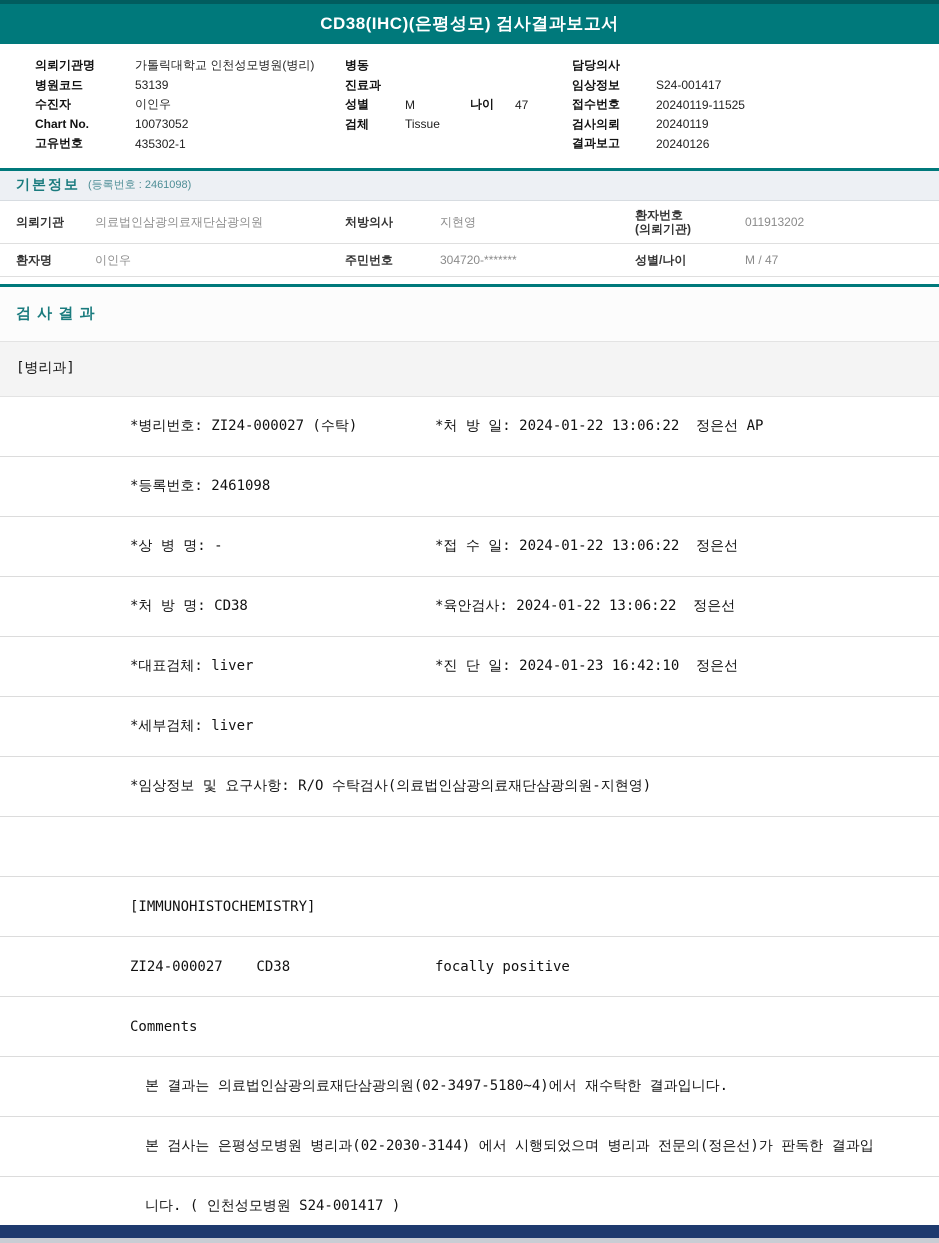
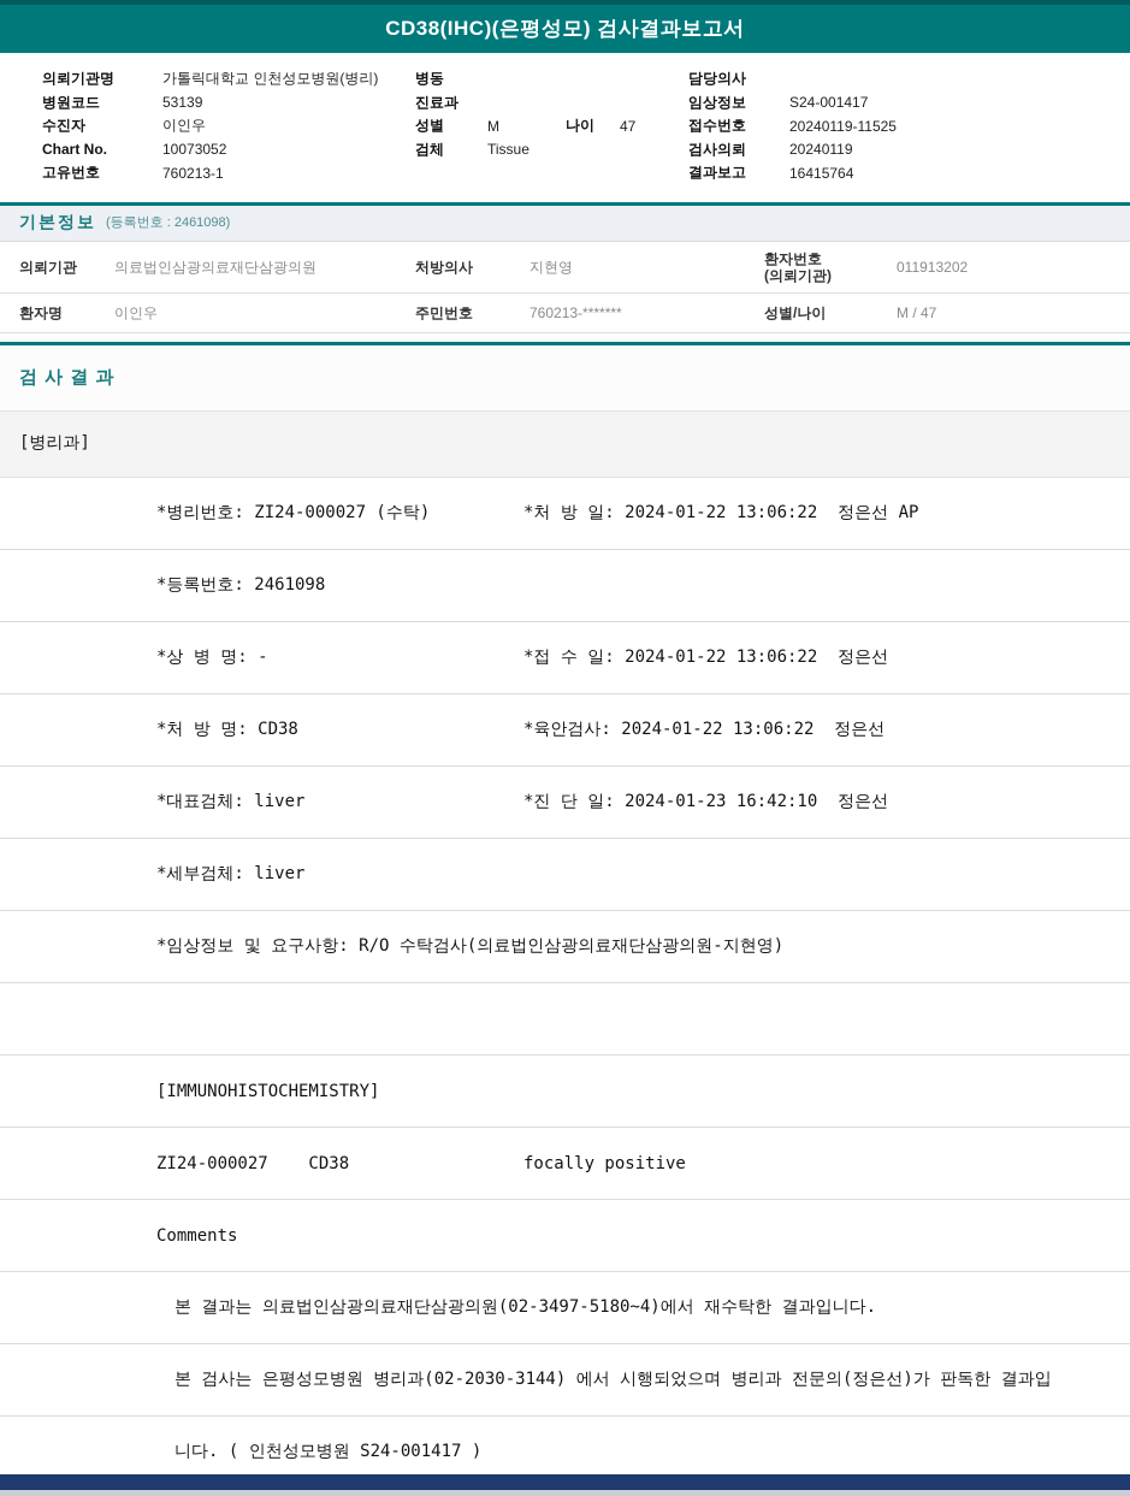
  CD38(IHC)(은평성모) 검사결과보고서
  의뢰기관명
  가톨릭대학교 인천성모병원(병리)
  병원코드
  53139
  수진자
  이인우
  Chart No.
  10073052
  고유번호
- 435302-1
+ 760213-1
  병동
  진료과
  성별
  M
  나이
  47
  검체
  Tissue
  담당의사
  임상정보
  S24-001417
  접수번호
  20240119-11525
  검사의뢰
  20240119
  결과보고
- 20240126
+ 16415764
  기본정보
  (등록번호 : 2461098)
  의뢰기관
  의료법인삼광의료재단삼광의원
  처방의사
  지현영
  환자번호
  (의뢰기관)
  011913202
  환자명
  이인우
  주민번호
- 304720-*******
+ 760213-*******
  성별/나이
  M / 47
  검 사 결 과
  [병리과]
  *병리번호: ZI24-000027 (수탁)
  *처 방 일: 2024-01-22 13:06:22 정은선 AP
  *등록번호: 2461098
  *상 병 명: -
  *접 수 일: 2024-01-22 13:06:22 정은선
  *처 방 명: CD38
  *육안검사: 2024-01-22 13:06:22 정은선
  *대표검체: liver
  *진 단 일: 2024-01-23 16:42:10 정은선
  *세부검체: liver
  *임상정보 및 요구사항: R/O 수탁검사(의료법인삼광의료재단삼광의원-지현영)
  [IMMUNOHISTOCHEMISTRY]
  ZI24-000027 CD38
  focally positive
  Comments
  본 결과는 의료법인삼광의료재단삼광의원(02-3497-5180~4)에서 재수탁한 결과입니다.
  본 검사는 은평성모병원 병리과(02-2030-3144) 에서 시행되었으며 병리과 전문의(정은선)가 판독한 결과입
  니다. ( 인천성모병원 S24-001417 )
